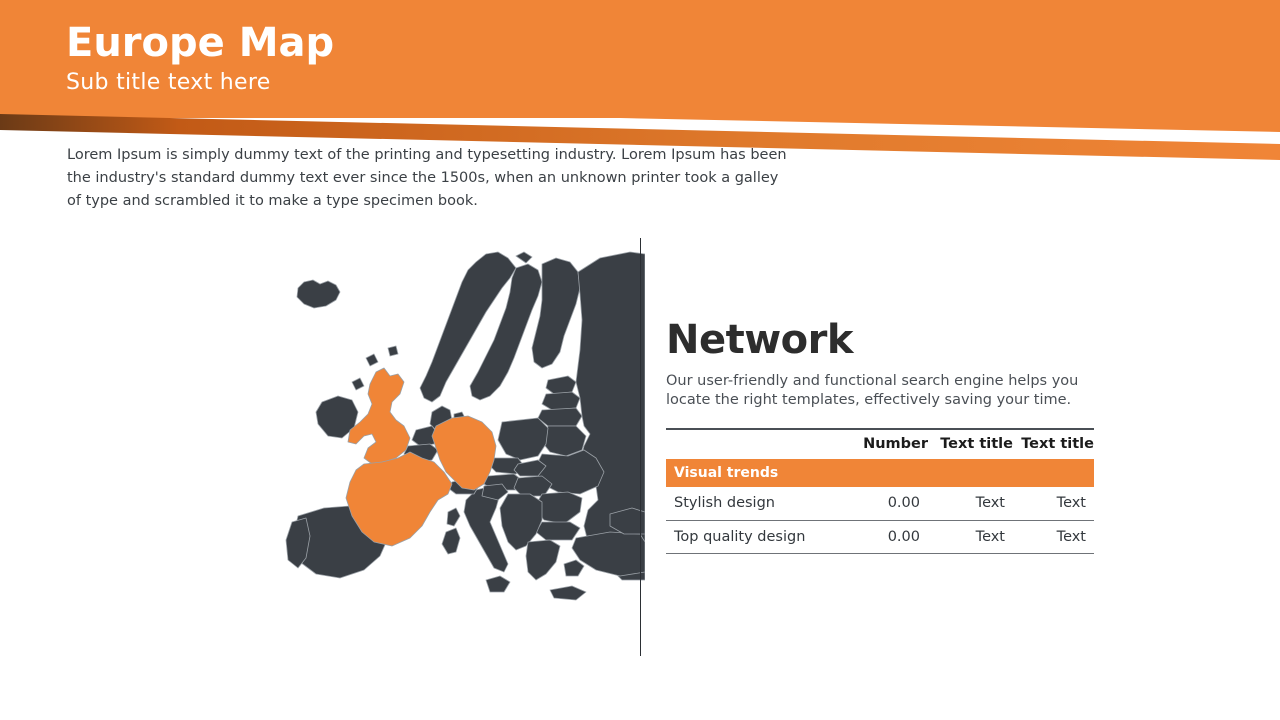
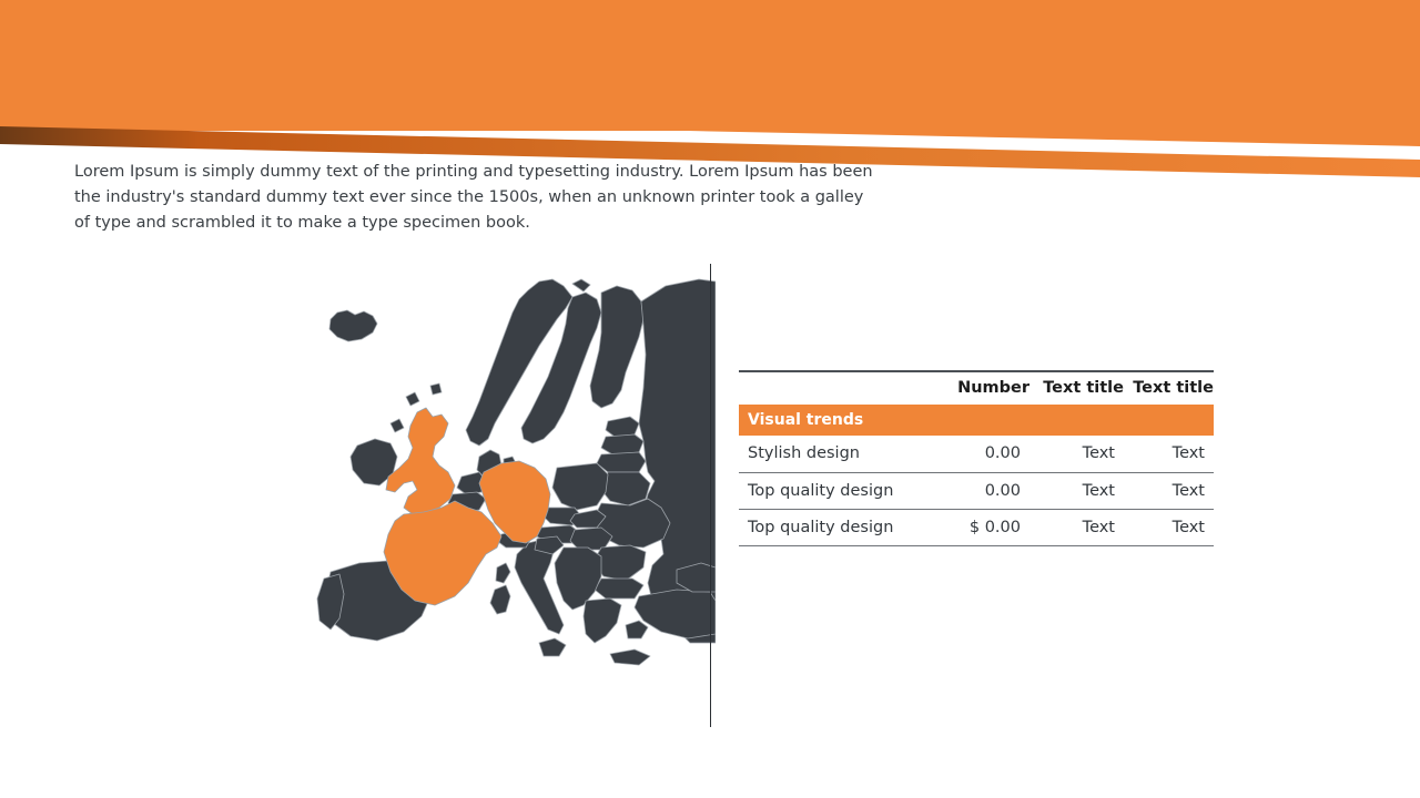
- Europe Map
- Sub title text here
  Lorem Ipsum is simply dummy text of the printing and typesetting industry. Lorem Ipsum has been the industry's standard dummy text ever since the 1500s, when an unknown printer took a galley of type and scrambled it to make a type specimen book.
- Network
- Our user-friendly and functional search engine helps you locate the right templates, effectively saving your time.
  	Number	Text title	Text title
  Visual trends
  Stylish design	0.00	Text	Text
  Top quality design	0.00	Text	Text
+ Top quality design	$ 0.00	Text	Text
